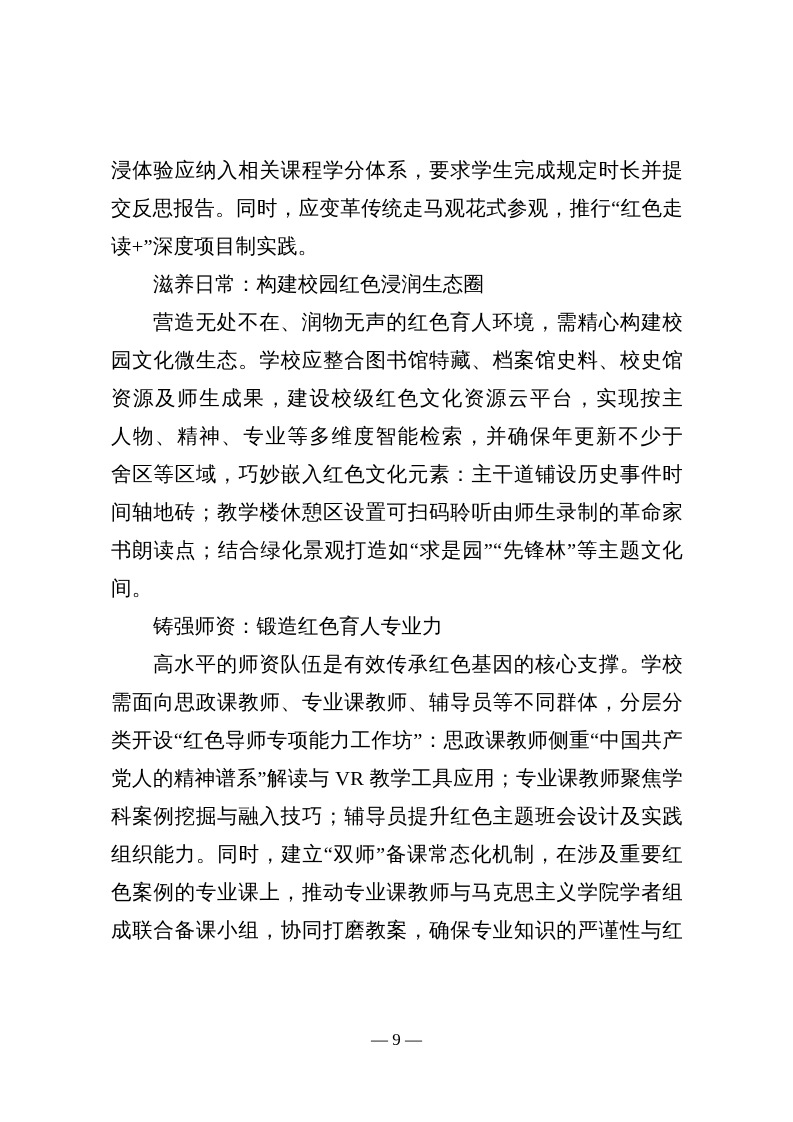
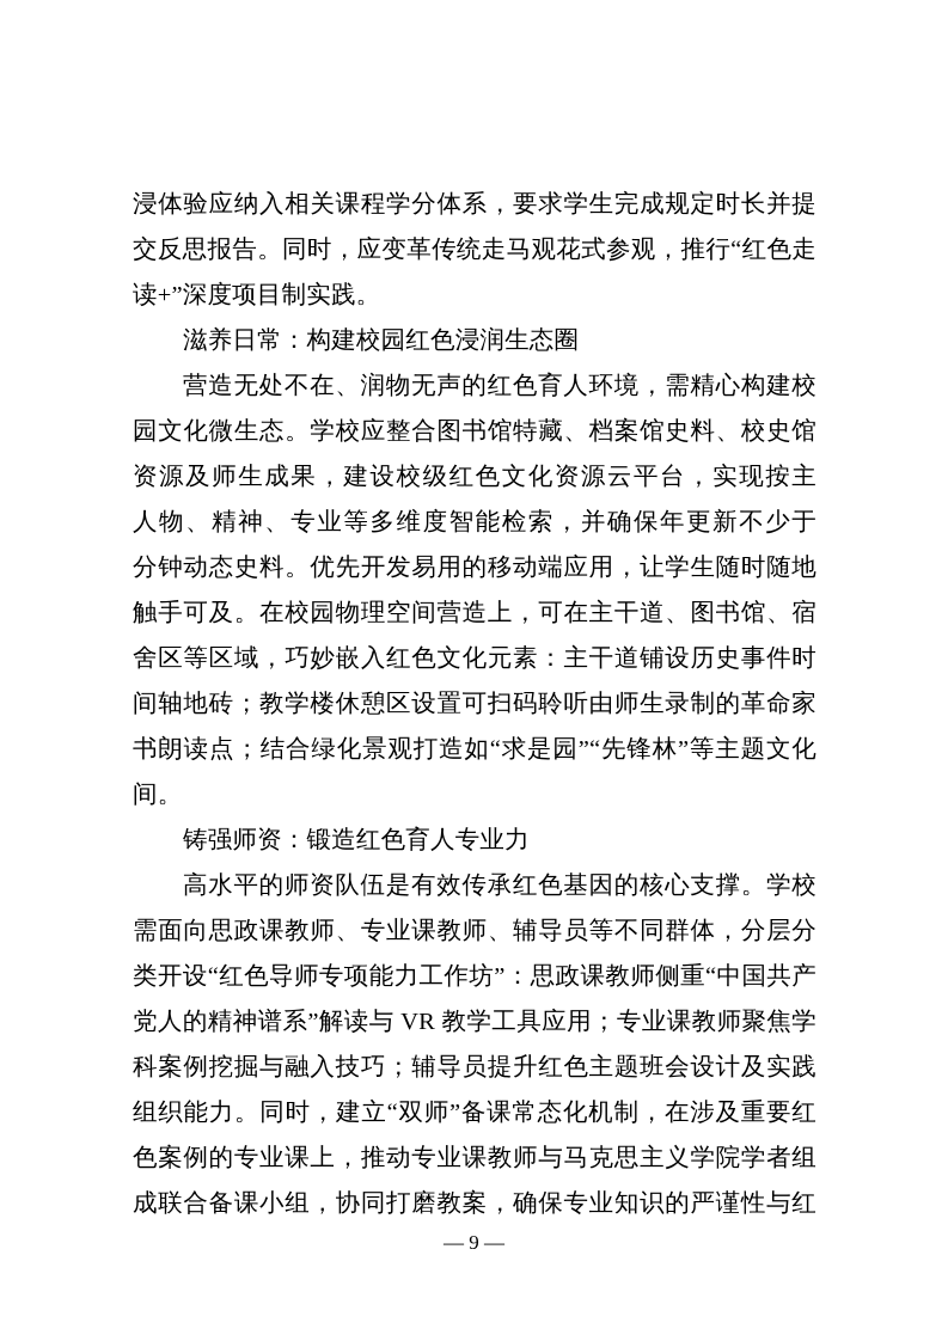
  浸体验应纳入相关课程学分体系，要求学生完成规定时长并提
  交反思报告。同时，应变革传统走马观花式参观，推行“红色走
  读+”深度项目制实践。
  滋养日常：构建校园红色浸润生态圈
  营造无处不在、润物无声的红色育人环境，需精心构建校
  园文化微生态。学校应整合图书馆特藏、档案馆史料、校史馆
  资源及师生成果，建设校级红色文化资源云平台，实现按主
  人物、精神、专业等多维度智能检索，并确保年更新不少于
+ 分钟动态史料。优先开发易用的移动端应用，让学生随时随地
+ 触手可及。在校园物理空间营造上，可在主干道、图书馆、宿
  舍区等区域，巧妙嵌入红色文化元素：主干道铺设历史事件时
  间轴地砖；教学楼休憩区设置可扫码聆听由师生录制的革命家
  书朗读点；结合绿化景观打造如“求是园”“先锋林”等主题文化
  间。
  铸强师资：锻造红色育人专业力
  高水平的师资队伍是有效传承红色基因的核心支撑。学校
  需面向思政课教师、专业课教师、辅导员等不同群体，分层分
  类开设“红色导师专项能力工作坊”：思政课教师侧重“中国共产
  党人的精神谱系”解读与 VR 教学工具应用；专业课教师聚焦学
  科案例挖掘与融入技巧；辅导员提升红色主题班会设计及实践
  组织能力。同时，建立“双师”备课常态化机制，在涉及重要红
  色案例的专业课上，推动专业课教师与马克思主义学院学者组
  成联合备课小组，协同打磨教案，确保专业知识的严谨性与红
  — 9 —
